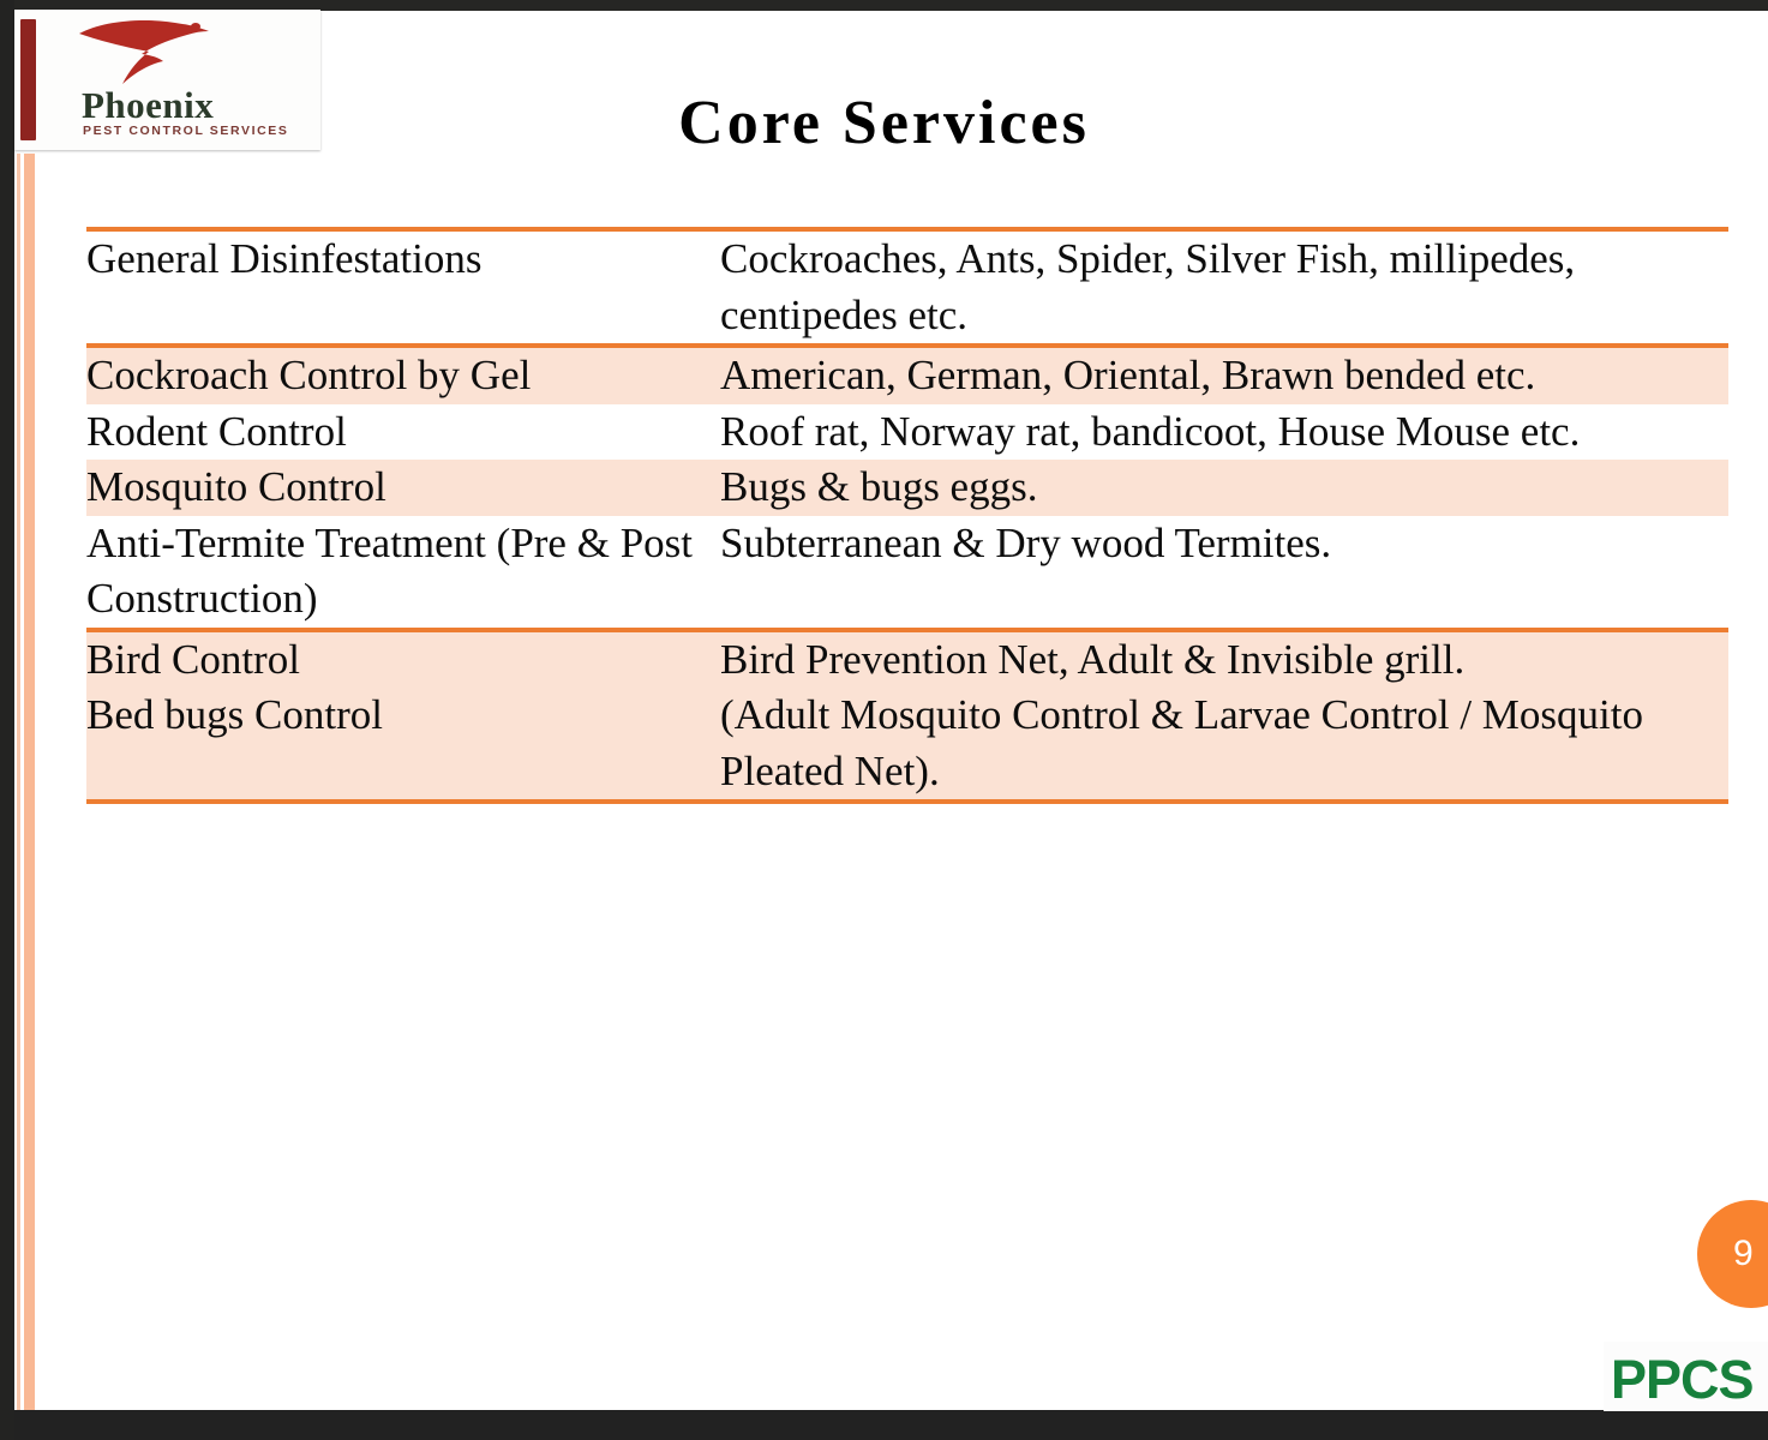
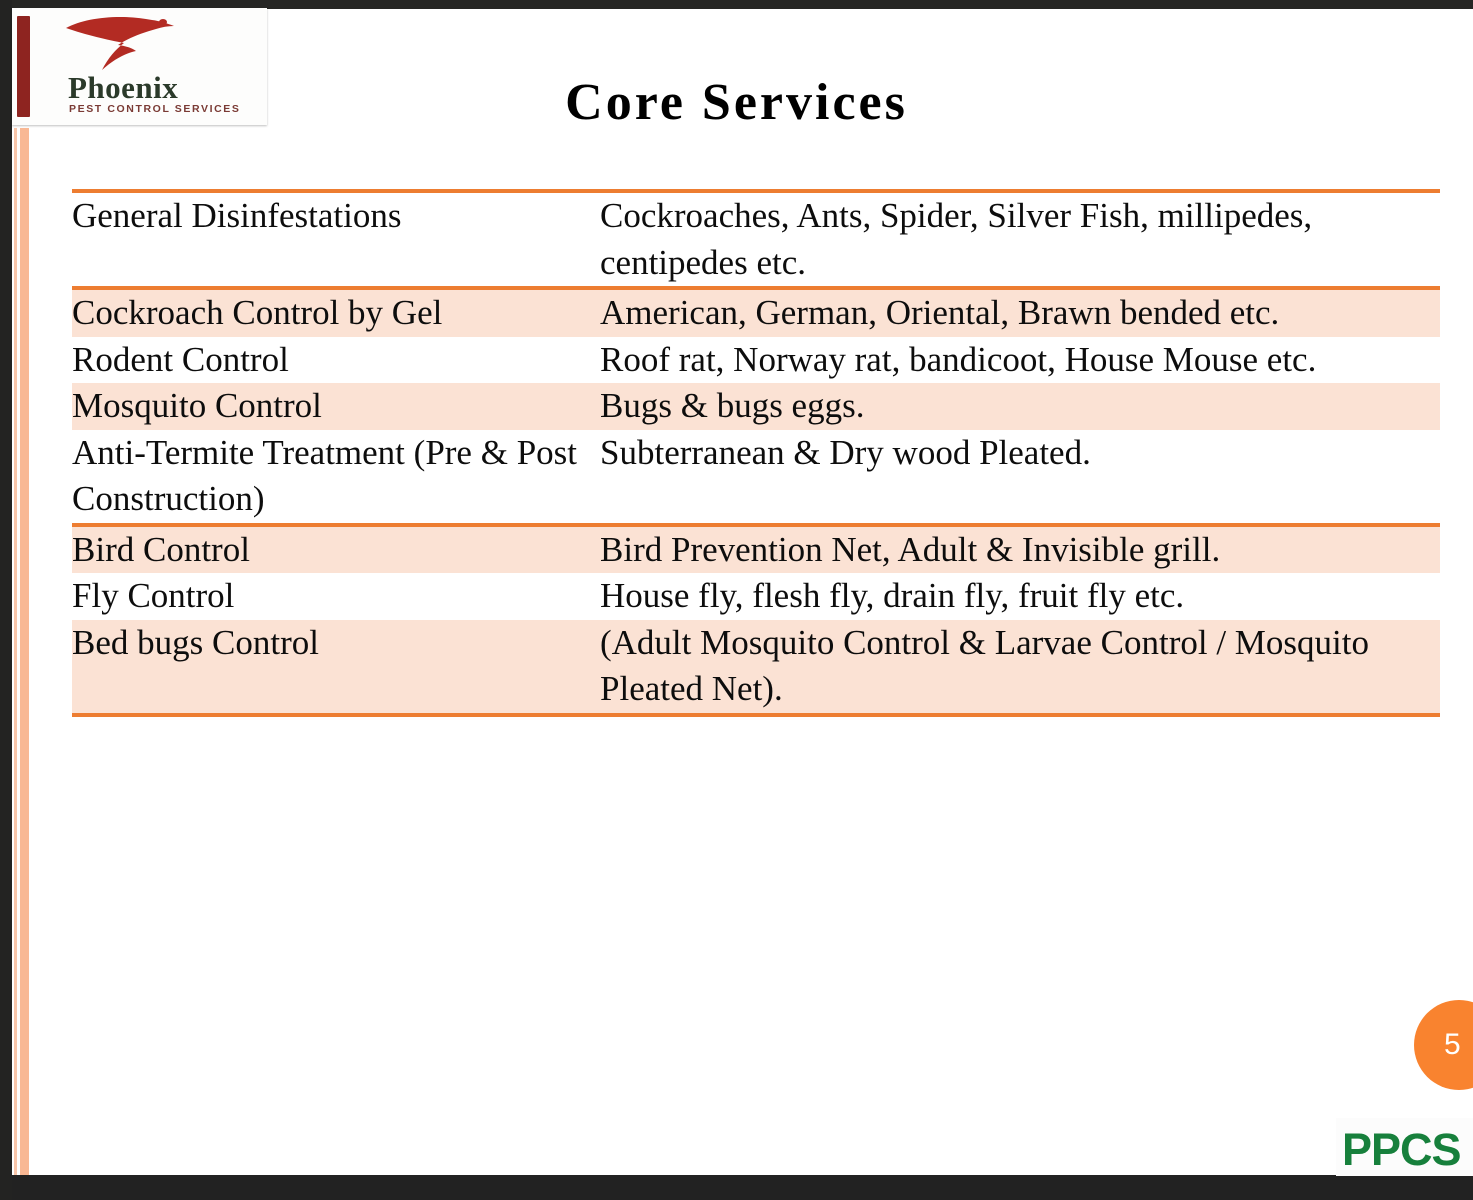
  Phoenix
  PEST CONTROL SERVICES
  Core Services
  General Disinfestations	Cockroaches, Ants, Spider, Silver Fish, millipedes, centipedes etc.
  Cockroach Control by Gel	American, German, Oriental, Brawn bended etc.
  Rodent Control	Roof rat, Norway rat, bandicoot, House Mouse etc.
  Mosquito Control	Bugs & bugs eggs.
- Anti-Termite Treatment (Pre & Post Construction)	Subterranean & Dry wood Termites.
+ Anti-Termite Treatment (Pre & Post Construction)	Subterranean & Dry wood Pleated.
  Bird Control	Bird Prevention Net, Adult & Invisible grill.
+ Fly Control	House fly, flesh fly, drain fly, fruit fly etc.
  Bed bugs Control	(Adult Mosquito Control & Larvae Control / Mosquito Pleated Net).
- 9
+ 5
  PPCS
